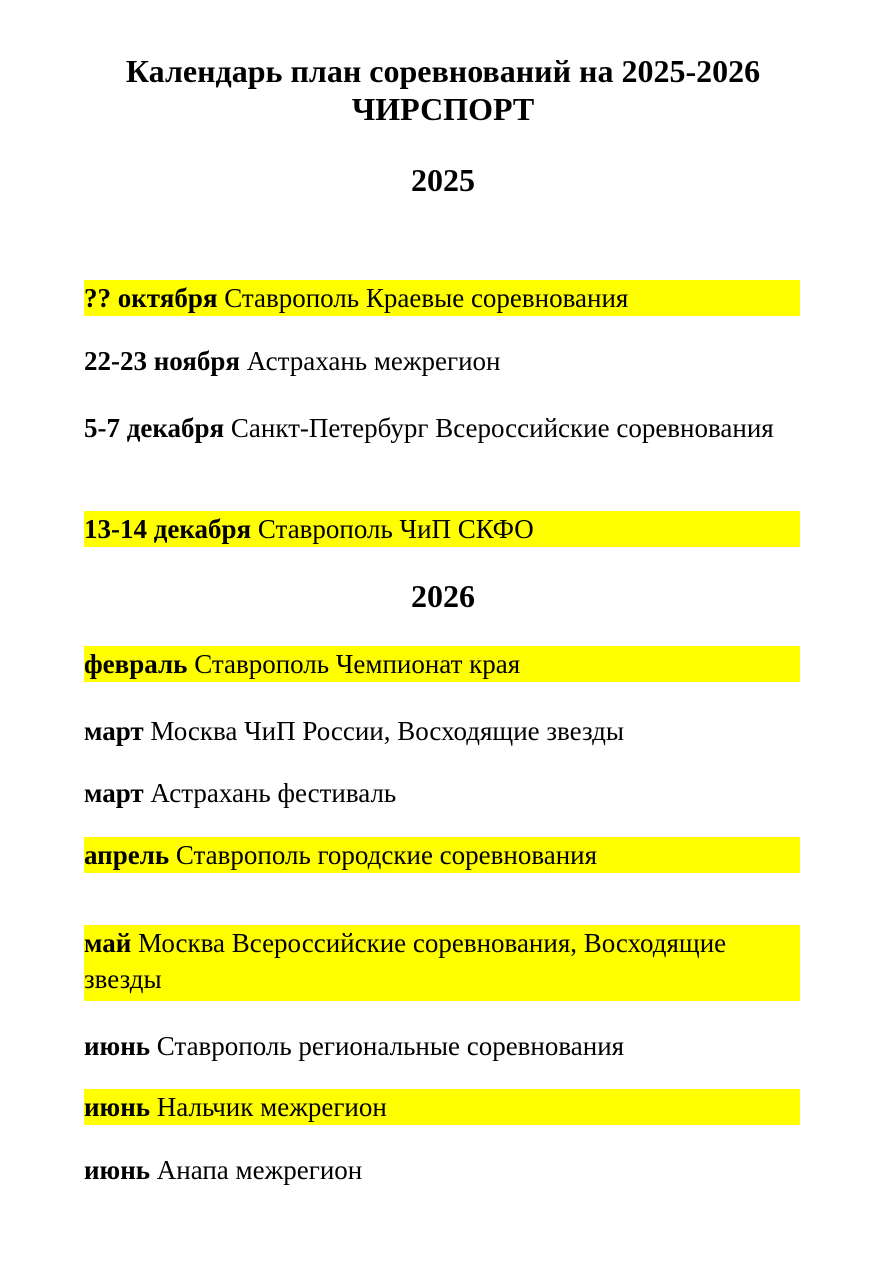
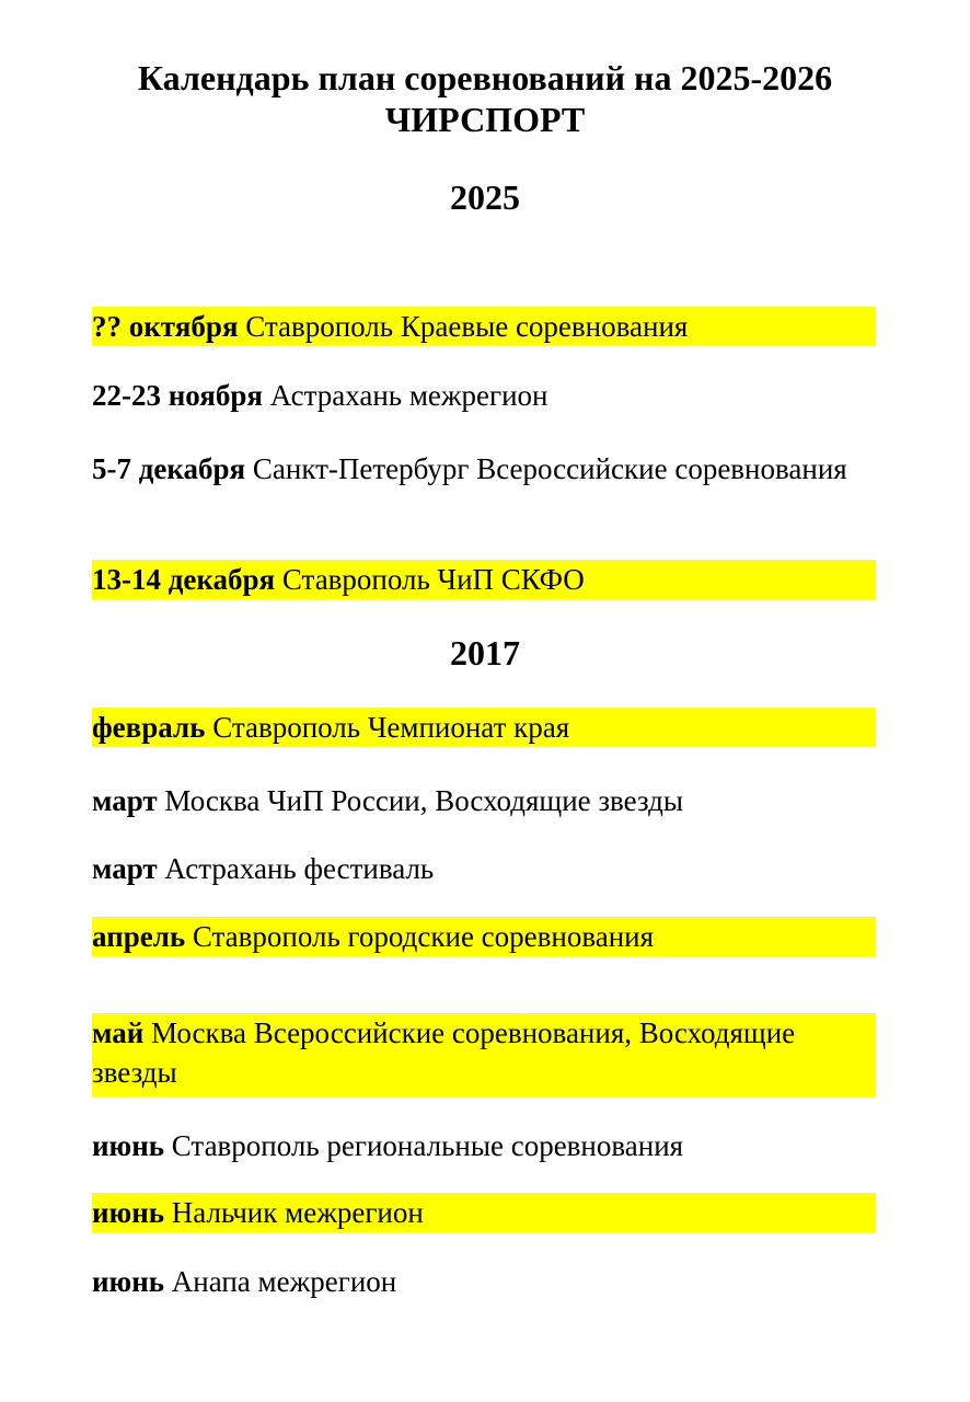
  Календарь план соревнований на 2025-2026
  ЧИРСПОРТ
  2025
  ?? октября Ставрополь Краевые соревнования
  22-23 ноября Астрахань межрегион
  5-7 декабря Санкт-Петербург Всероссийские соревнования
  13-14 декабря Ставрополь ЧиП СКФО
- 2026
+ 2017
  февраль Ставрополь Чемпионат края
  март Москва ЧиП России, Восходящие звезды
  март Астрахань фестиваль
  апрель Ставрополь городские соревнования
  май Москва Всероссийские соревнования, Восходящие звезды
  июнь Ставрополь региональные соревнования
  июнь Нальчик межрегион
  июнь Анапа межрегион
